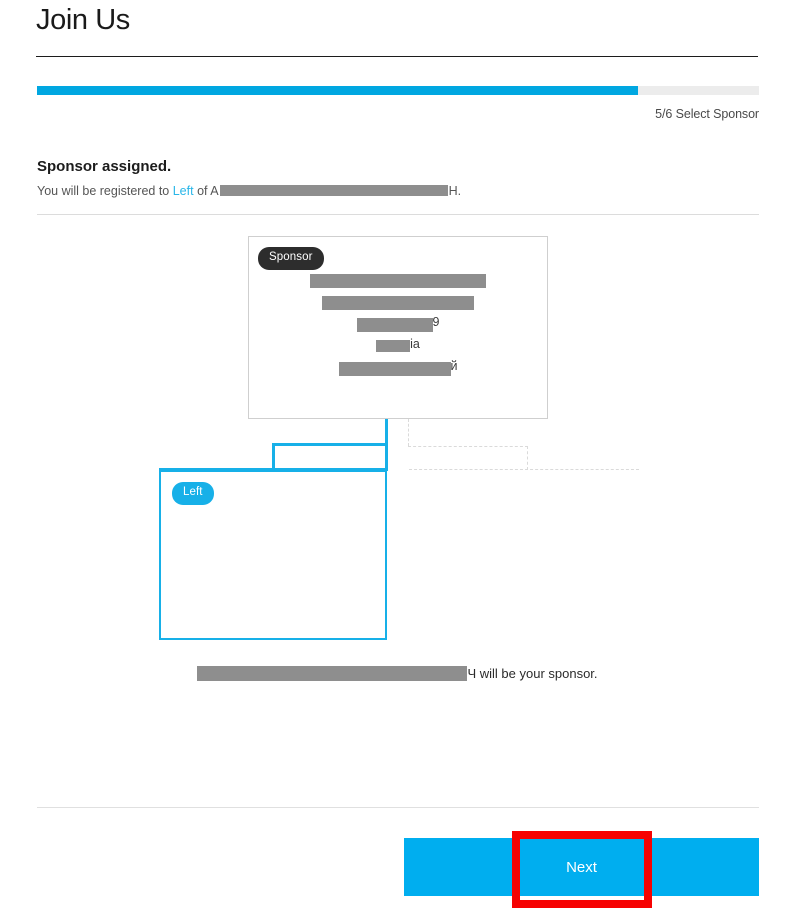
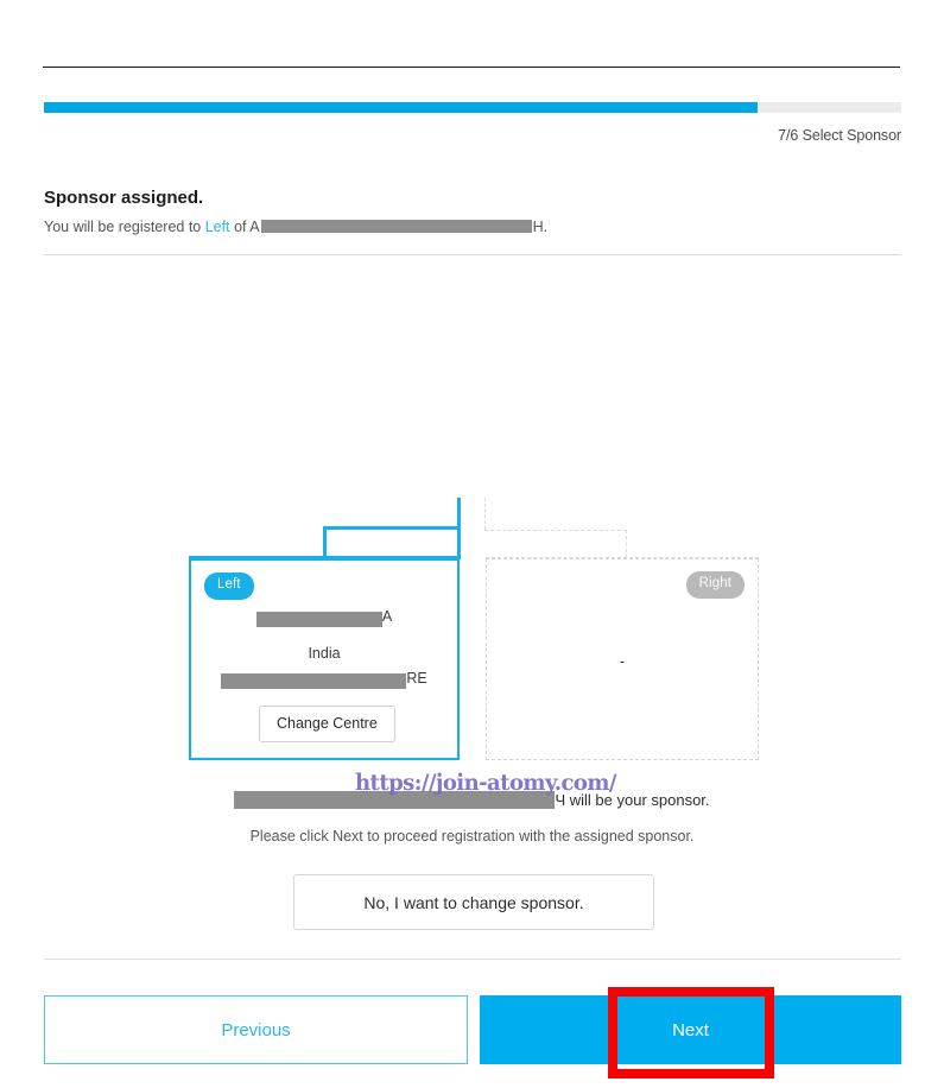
- Join Us
- 5/6 Select Sponsor
+ 7/6 Select Sponsor
  Sponsor assigned.
  You will be registered to Left of A H.
- Sponsor
- 9
- ia
- й
  Left
+ A
+ India
+ RE
+ Change Centre
+ Right
+ -
  Ч will be your sponsor.
+ https://join-atomy.com/
+ Please click Next to proceed registration with the assigned sponsor.
+ No, I want to change sponsor.
+ Previous
  Next
